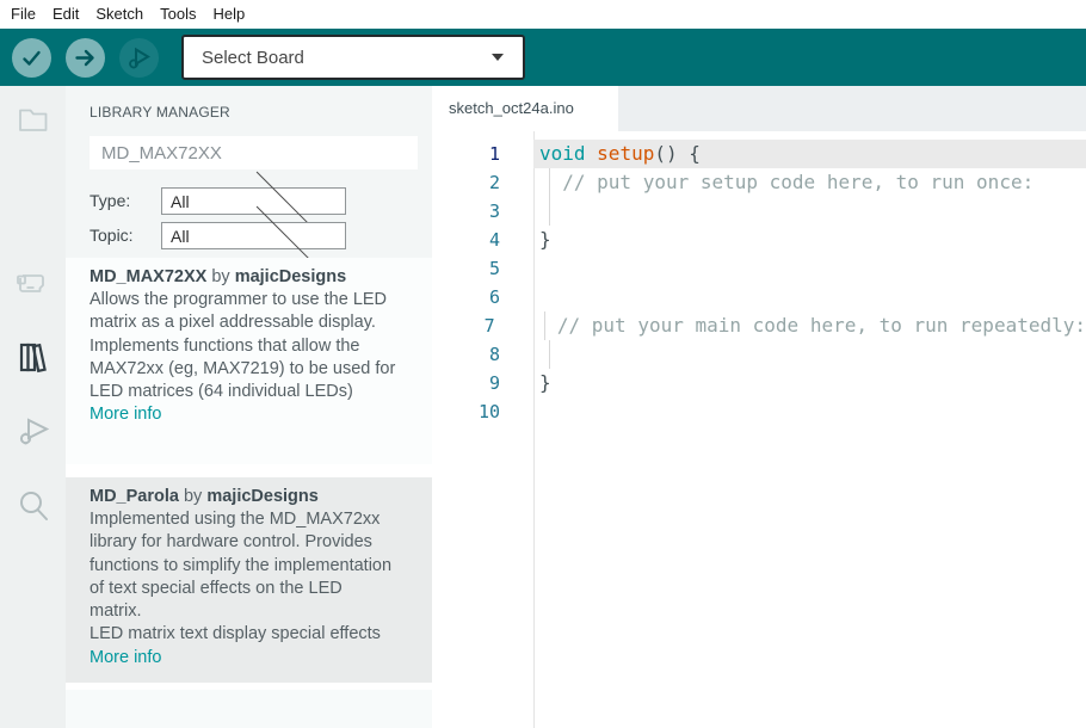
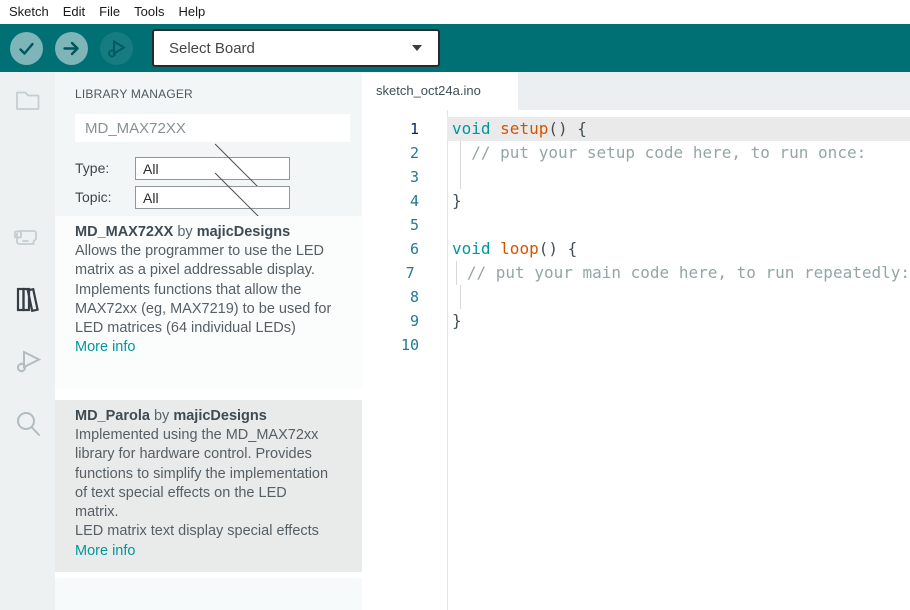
- File
+ Sketch
  Edit
- Sketch
+ File
  Tools
  Help
  Select Board
  LIBRARY MANAGER
  MD_MAX72XX
  Type:
  All
  Topic:
  All
  MD_MAX72XX by majicDesigns
  Allows the programmer to use the LED matrix as a pixel addressable display.
  Implements functions that allow the MAX72xx (eg, MAX7219) to be used for LED matrices (64 individual LEDs)
  More info
  MD_Parola by majicDesigns
  Implemented using the MD_MAX72xx library for hardware control. Provides functions to simplify the implementation of text special effects on the LED matrix.
  LED matrix text display special effects
  More info
  sketch_oct24a.ino
  1
  void setup() {
  2
  // put your setup code here, to run once:
  3
  4
  }
  5
  6
+ void loop() {
  7
  // put your main code here, to run repeatedly:
  8
  9
  }
  10
